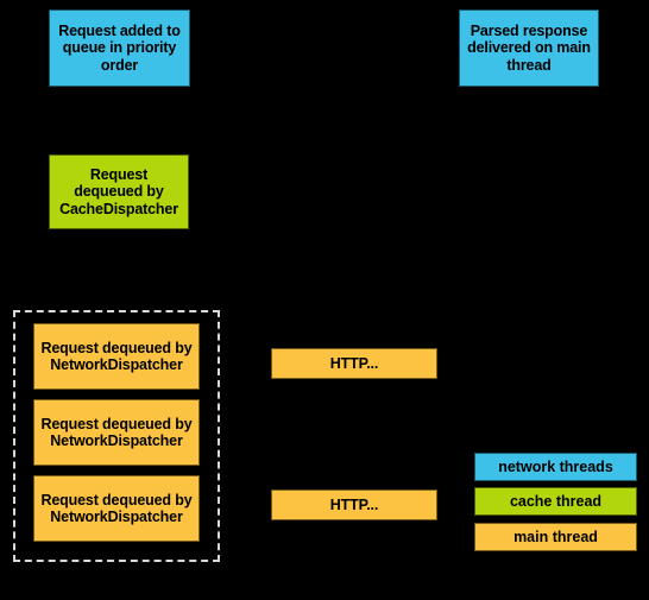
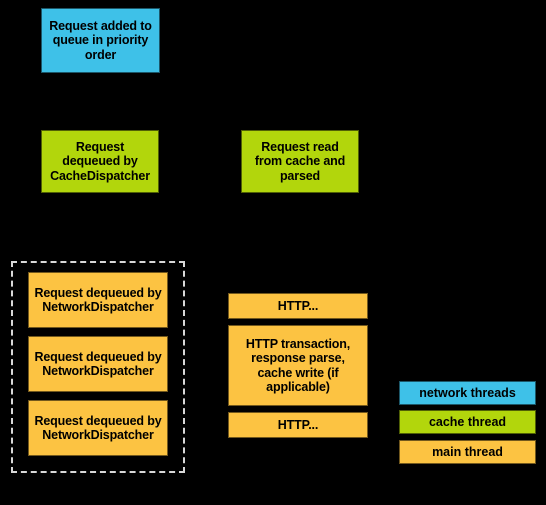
  Request added to
  queue in priority
  order
- Parsed response
- delivered on main
- thread
  Request
  dequeued by
  CacheDispatcher
+ Request read
+ from cache and
+ parsed
  Request dequeued by
  NetworkDispatcher
  Request dequeued by
  NetworkDispatcher
  Request dequeued by
  NetworkDispatcher
  HTTP...
+ HTTP transaction,
+ response parse,
+ cache write (if
+ applicable)
  HTTP...
  network threads
  cache thread
  main thread
